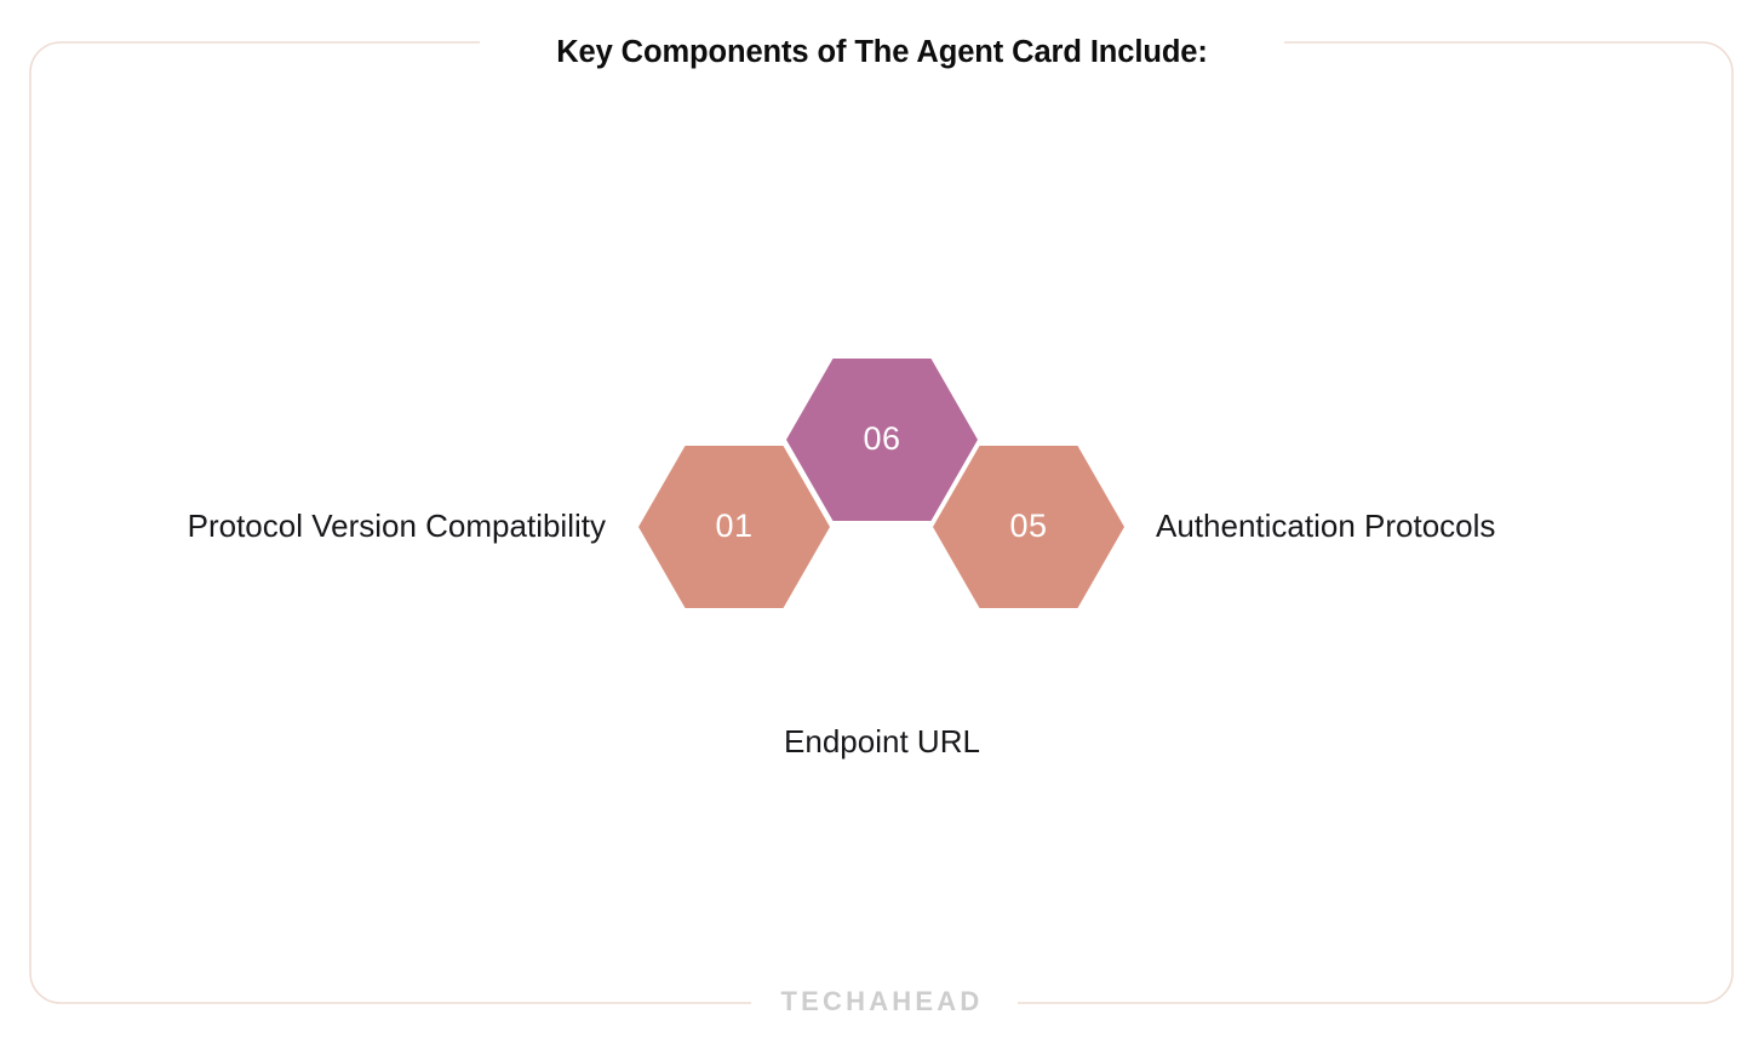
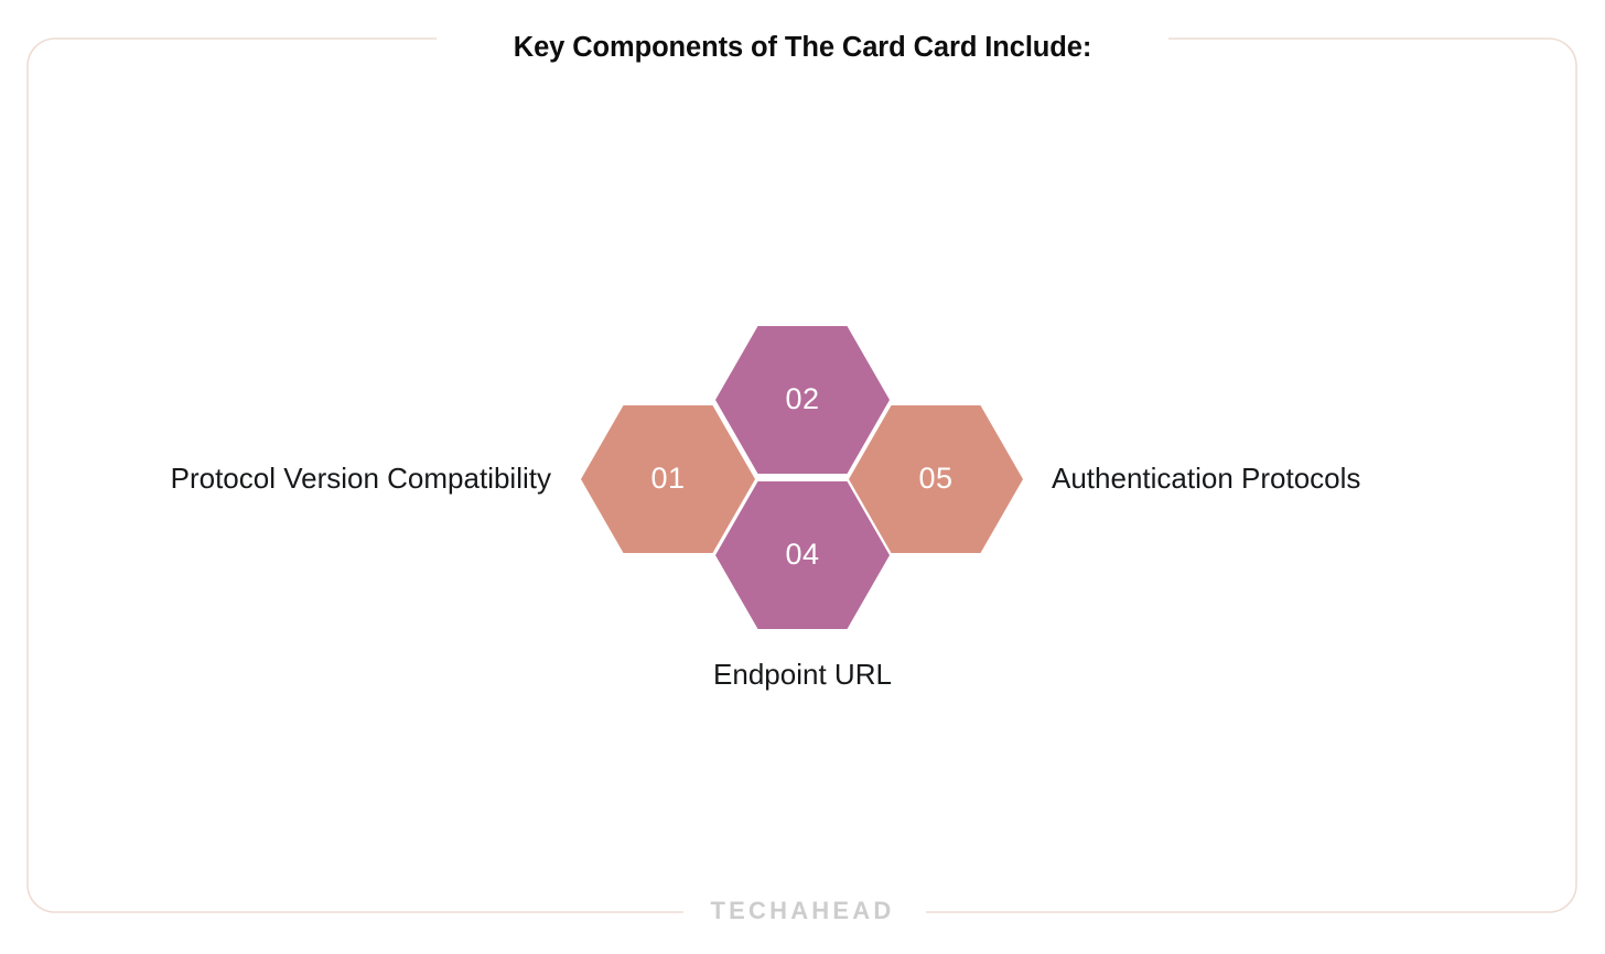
- Key Components of The Agent Card Include:
+ Key Components of The Card Card Include:
  01
- 06
+ 02
  05
+ 04
  Protocol Version Compatibility
  Authentication Protocols
  Endpoint URL
  TECHAHEAD
